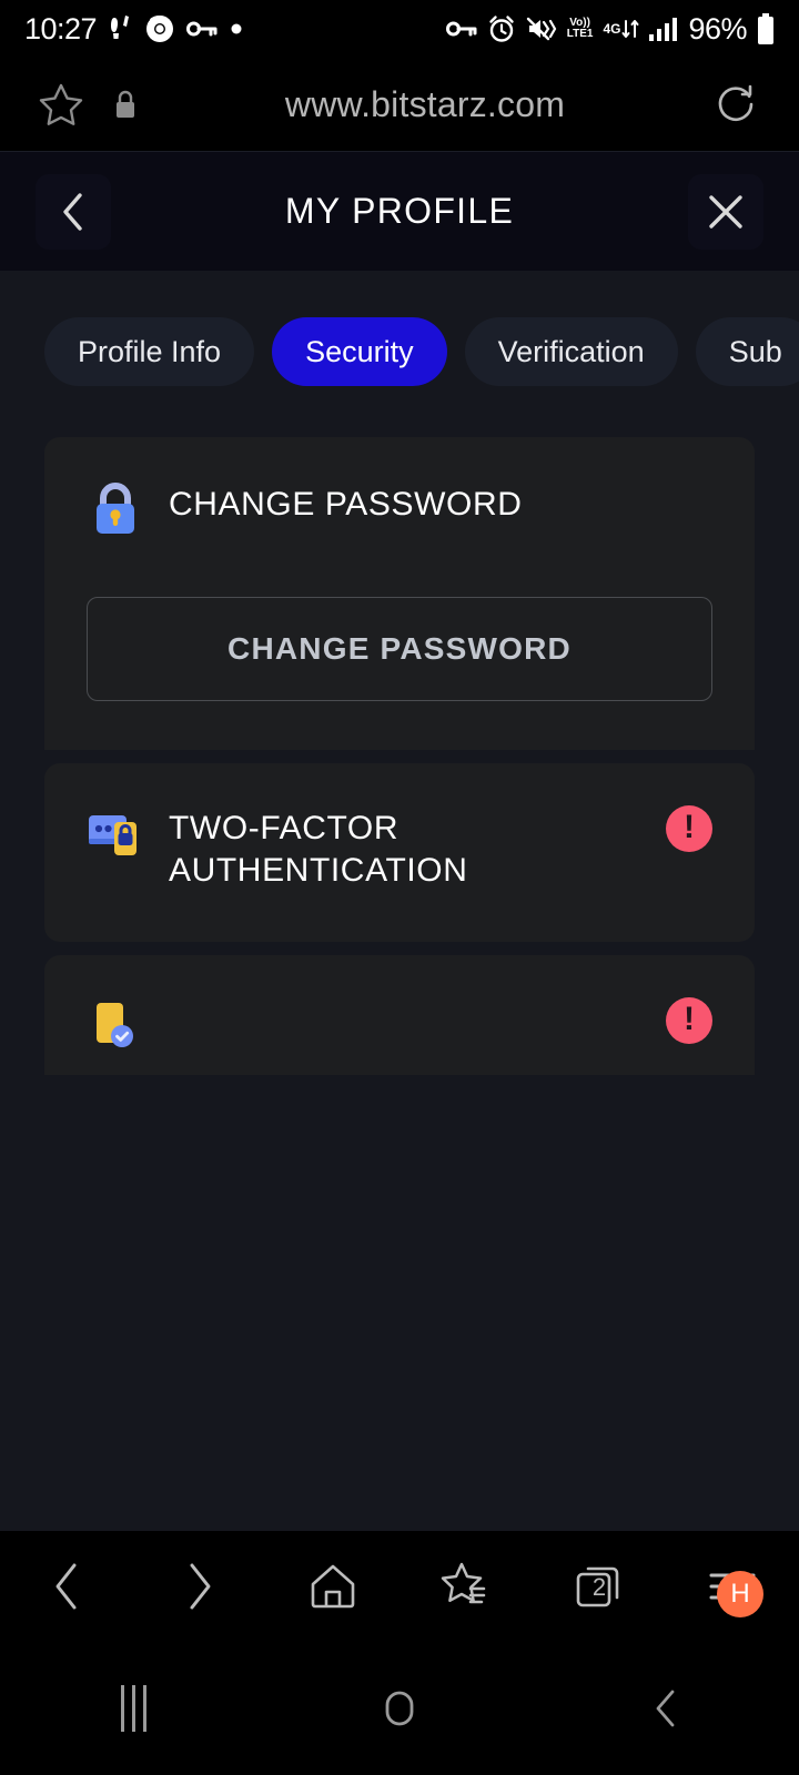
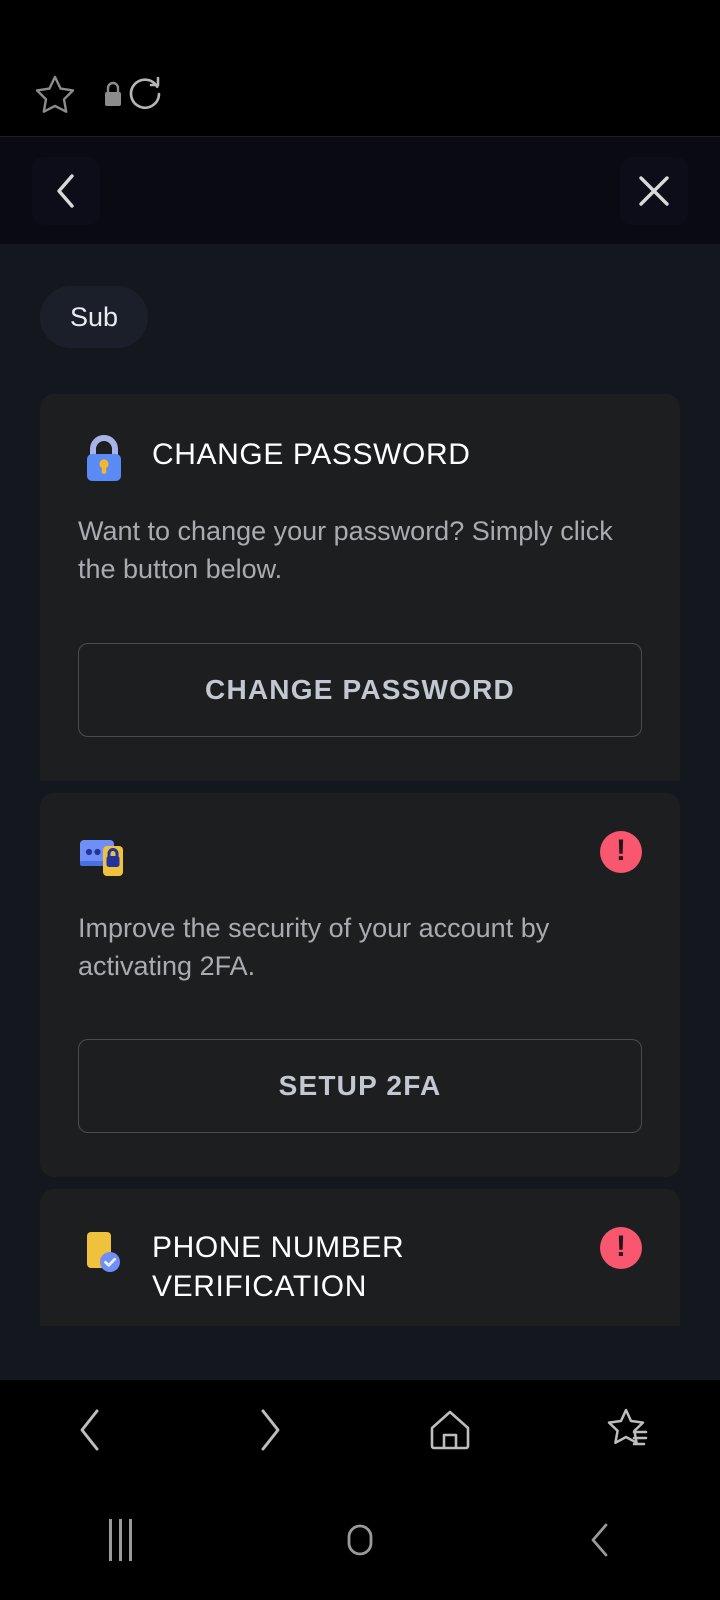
- 10:27
- Vo))
- LTE1
- 4G
- 96%
- www.bitstarz.com
- MY PROFILE
- Profile Info
- Security
- Verification
  Sub
  CHANGE PASSWORD
+ Want to change your password? Simply click the button below.
  CHANGE PASSWORD
- TWO-FACTOR AUTHENTICATION
  !
+ Improve the security of your account by activating 2FA.
+ SETUP 2FA
+ PHONE NUMBER VERIFICATION
  !
- 2
- H
